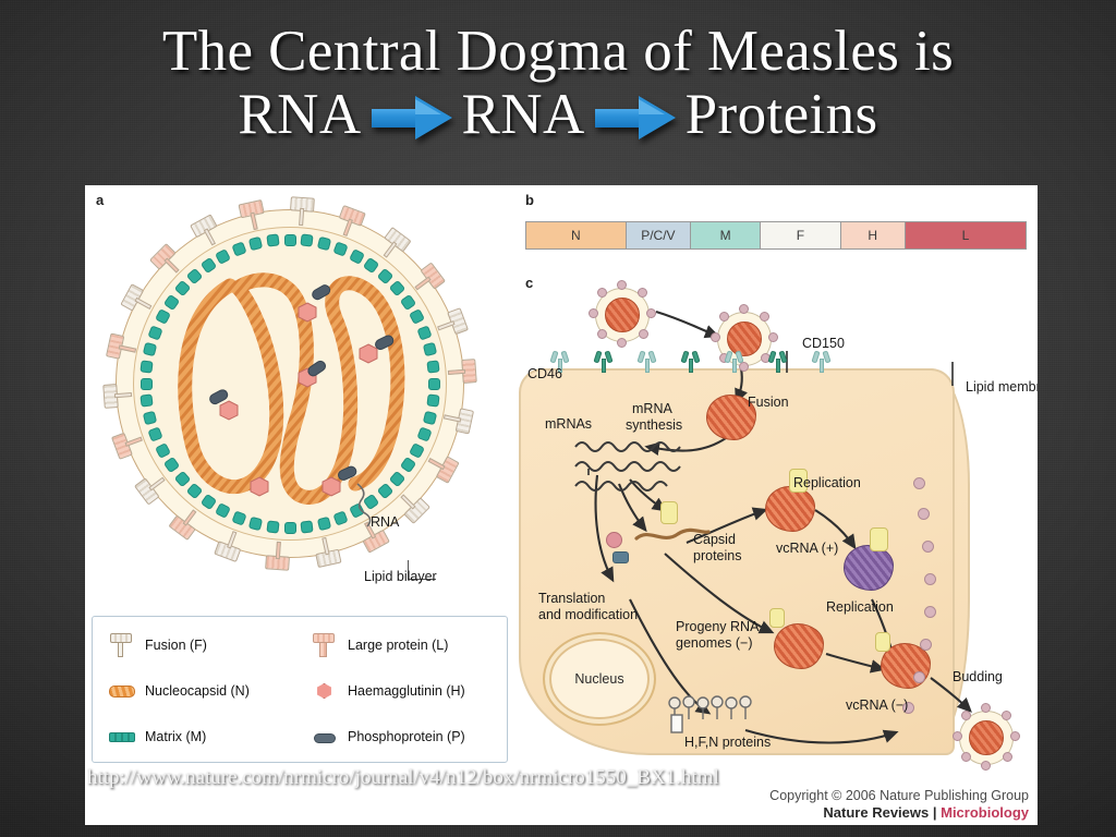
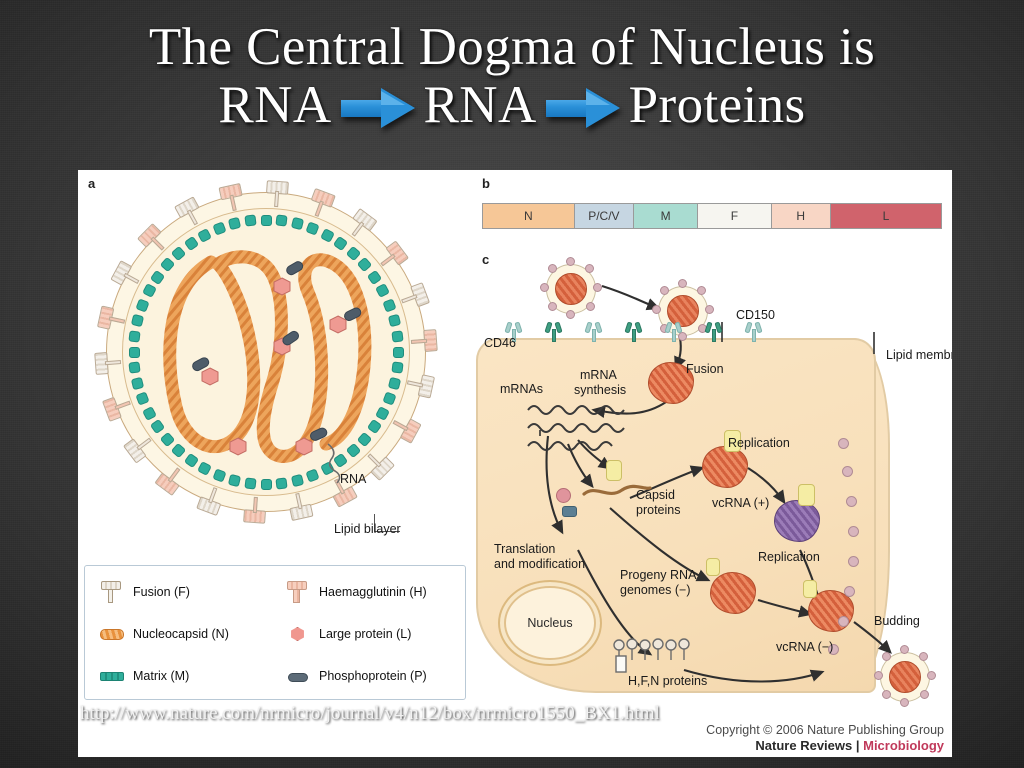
- The Central Dogma of Measles is
+ The Central Dogma of Nucleus is
  RNA
  RNA
  Proteins
  a
  RNA
  Lipid bilayer
  Fusion (F)
- Large protein (L)
+ Haemagglutinin (H)
  Nucleocapsid (N)
- Haemagglutinin (H)
+ Large protein (L)
  Matrix (M)
  Phosphoprotein (P)
  b
  N
  P/C/V
  M
  F
  H
  L
  c
  Nucleus
  CD46
  CD150
  Fusion
  mRNA
  synthesis
  mRNAs
  Capsid
  proteins
  Replication
  vcRNA (+)
  Replication
  vcRNA (−)
  Translation
  and modification
  Progeny RNA
  genomes (−)
  H,F,N proteins
  Budding
  Copyright © 2006 Nature Publishing Group
  Nature Reviews | Microbiology
  http://www.nature.com/nrmicro/journal/v4/n12/box/nrmicro1550_BX1.html
